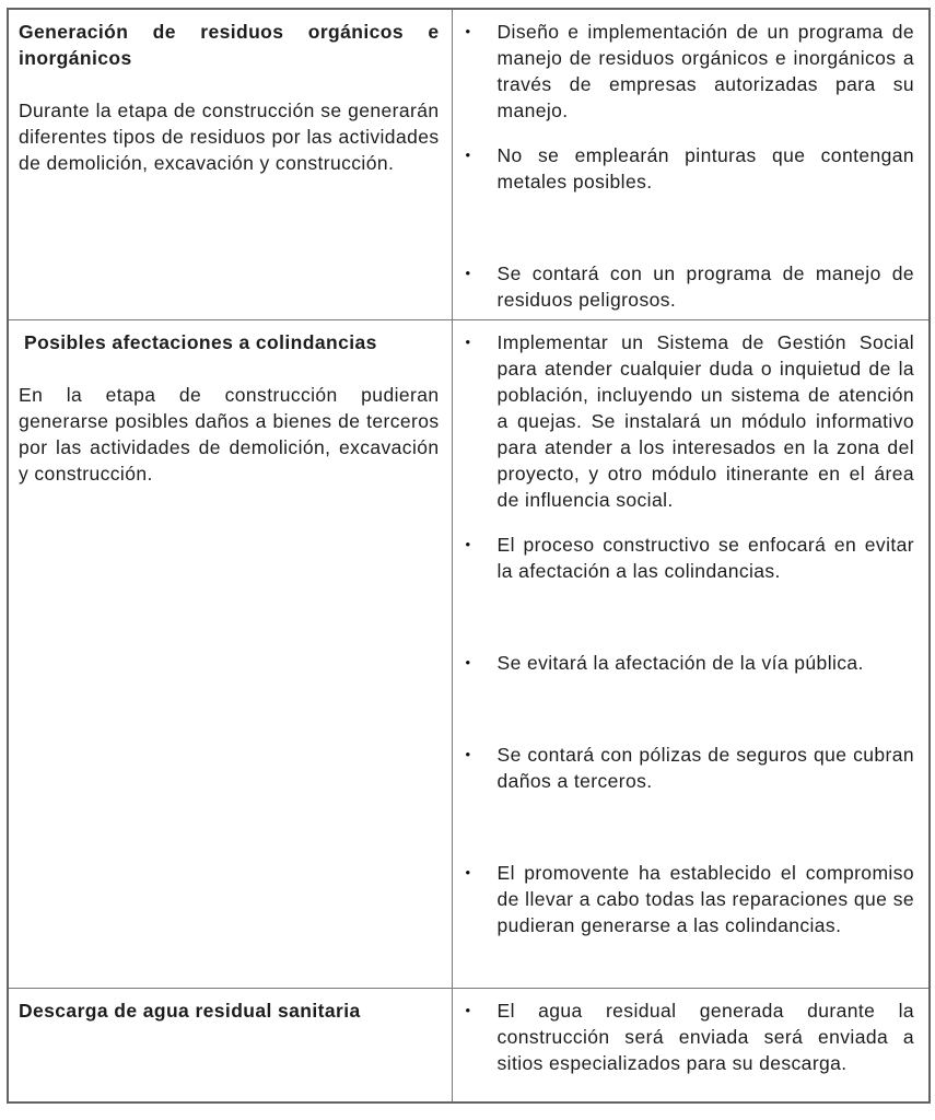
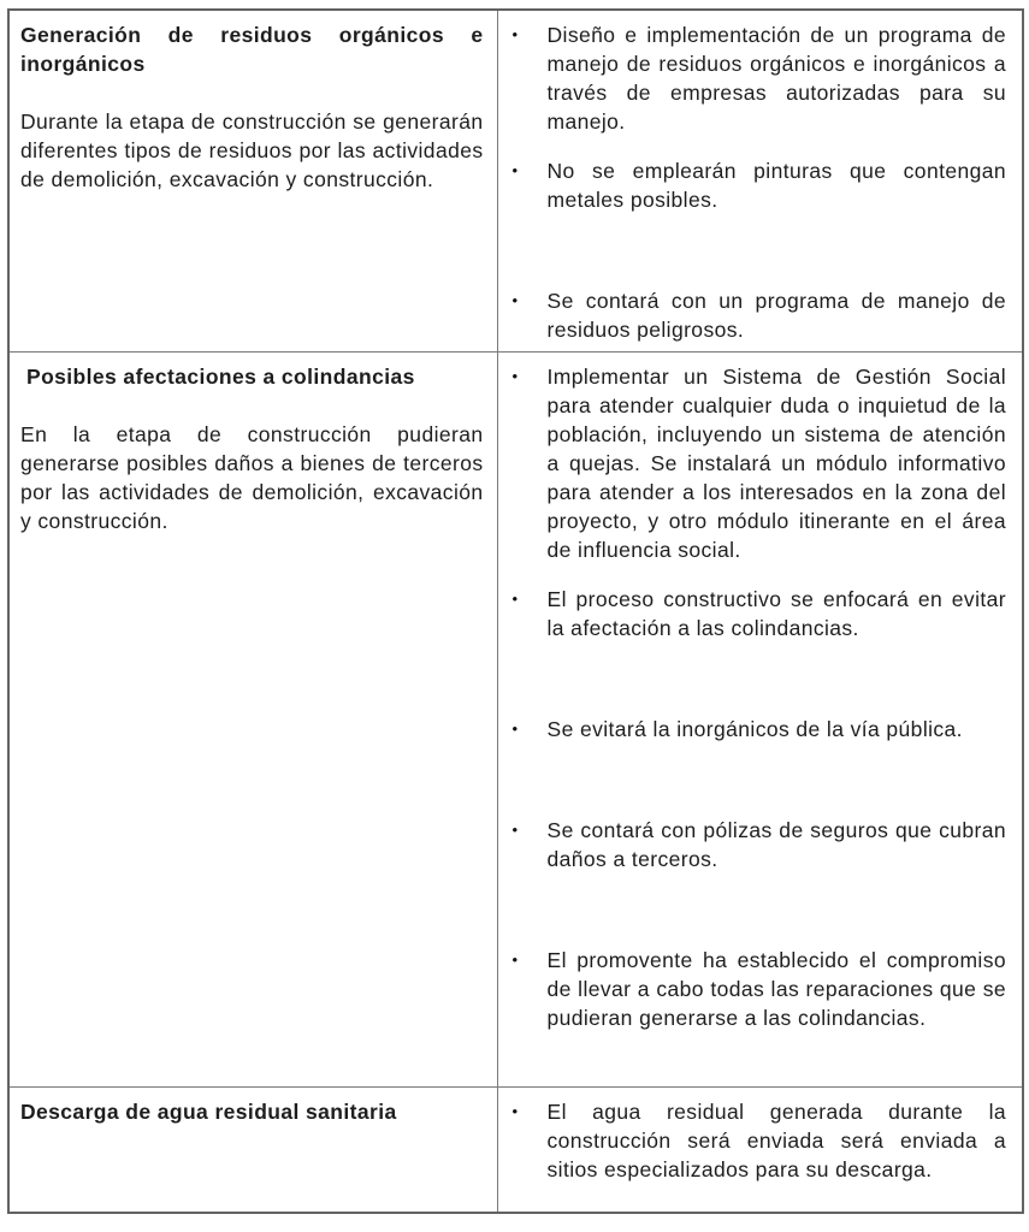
  Generación de residuos orgánicos e inorgánicos Durante la etapa de construcción se generarán diferentes tipos de residuos por las actividades de demolición, excavación y construcción.	• Diseño e implementación de un programa de manejo de residuos orgánicos e inorgánicos a través de empresas autorizadas para su manejo. • No se emplearán pinturas que contengan metales posibles. • Se contará con un programa de manejo de residuos peligrosos.
- Posibles afectaciones a colindancias En la etapa de construcción pudieran generarse posibles daños a bienes de terceros por las actividades de demolición, excavación y construcción.	• Implementar un Sistema de Gestión Social para atender cualquier duda o inquietud de la población, incluyendo un sistema de atención a quejas. Se instalará un módulo informativo para atender a los interesados en la zona del proyecto, y otro módulo itinerante en el área de influencia social. • El proceso constructivo se enfocará en evitar la afectación a las colindancias. • Se evitará la afectación de la vía pública. • Se contará con pólizas de seguros que cubran daños a terceros. • El promovente ha establecido el compromiso de llevar a cabo todas las reparaciones que se pudieran generarse a las colindancias.
+ Posibles afectaciones a colindancias En la etapa de construcción pudieran generarse posibles daños a bienes de terceros por las actividades de demolición, excavación y construcción.	• Implementar un Sistema de Gestión Social para atender cualquier duda o inquietud de la población, incluyendo un sistema de atención a quejas. Se instalará un módulo informativo para atender a los interesados en la zona del proyecto, y otro módulo itinerante en el área de influencia social. • El proceso constructivo se enfocará en evitar la afectación a las colindancias. • Se evitará la inorgánicos de la vía pública. • Se contará con pólizas de seguros que cubran daños a terceros. • El promovente ha establecido el compromiso de llevar a cabo todas las reparaciones que se pudieran generarse a las colindancias.
  Descarga de agua residual sanitaria	• El agua residual generada durante la construcción será enviada será enviada a sitios especializados para su descarga.
